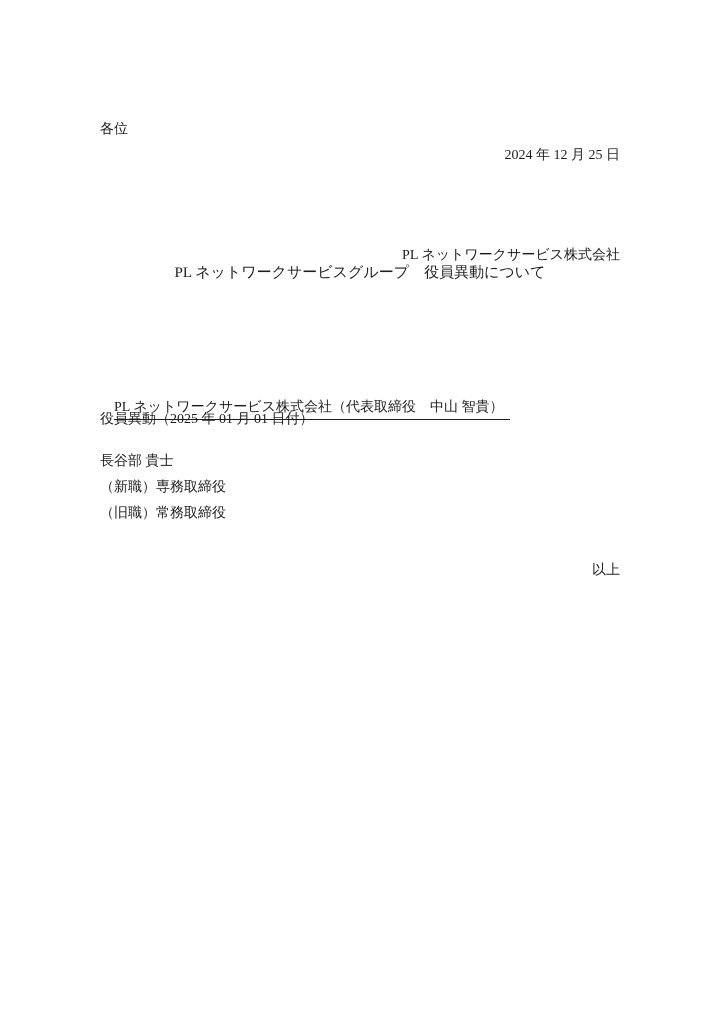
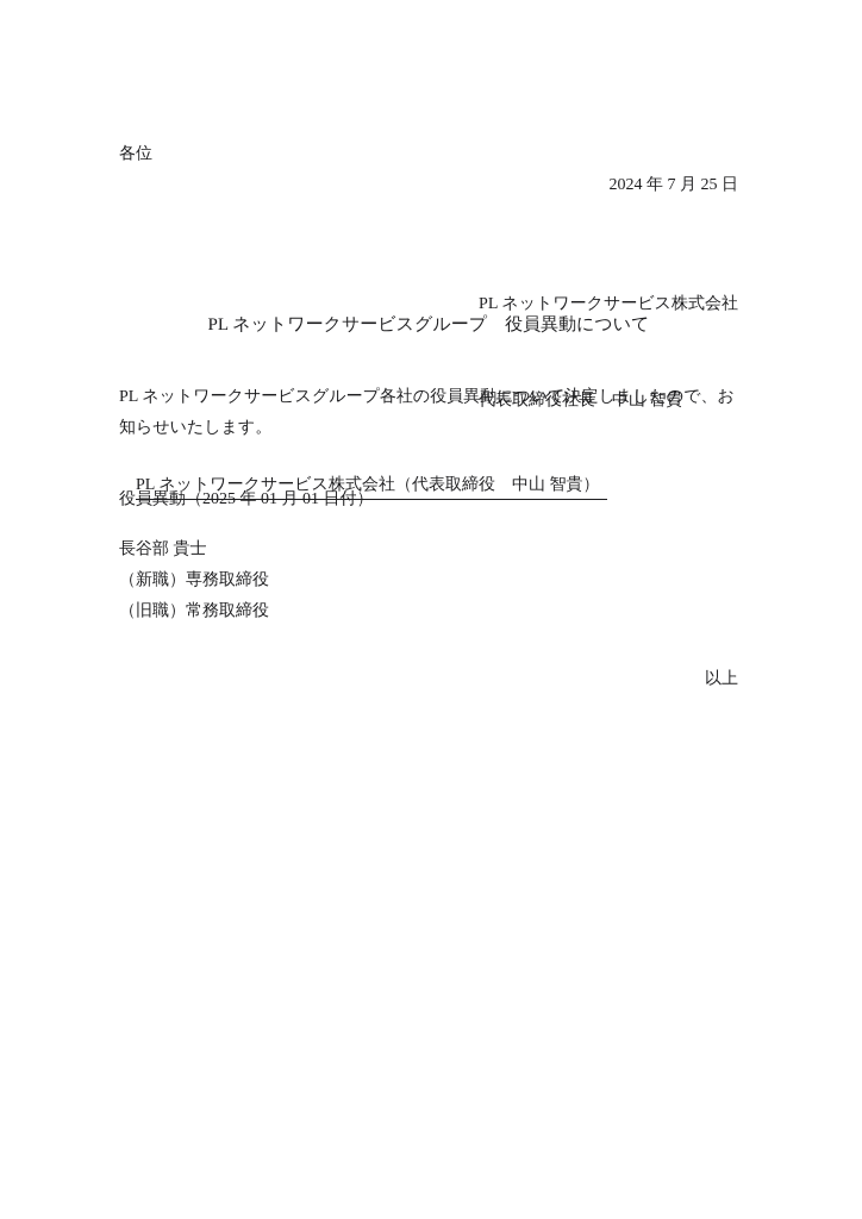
  各位
- 2024 年 12 月 25 日
+ 2024 年 7 月 25 日
  PL ネットワークサービス株式会社
+ 代表取締役社長 中山 智貴
  PL ネットワークサービスグループ 役員異動について
+ PL ネットワークサービスグループ各社の役員異動について決定しましたので、お知らせいたします。
  PL ネットワークサービス株式会社（代表取締役 中山 智貴）
  役員異動（2025 年 01 月 01 日付）
  長谷部 貴士
  （新職）専務取締役
  （旧職）常務取締役
  以上
